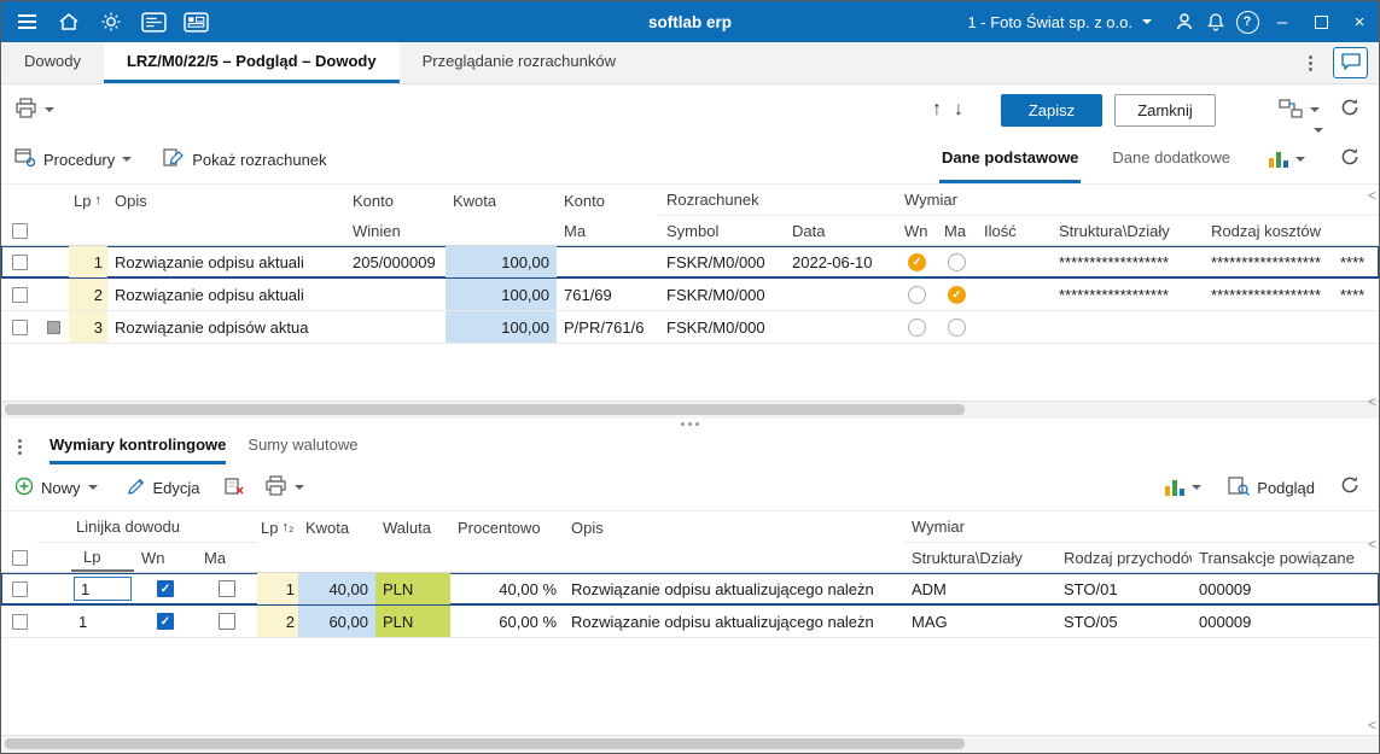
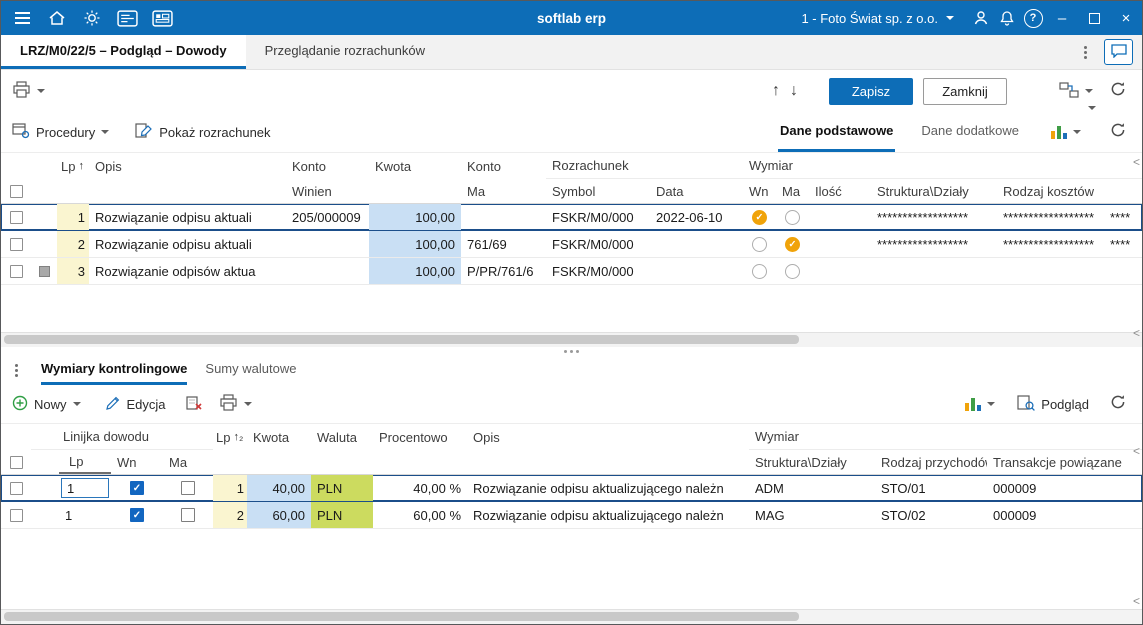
  softlab erp
  1 - Foto Świat sp. z o.o.
  ?
  –
  ×
- Dowody
  LRZ/M0/22/5 – Podgląd – Dowody
  Przeglądanie rozrachunków
  ↑
  ↓
  Zapisz
  Zamknij
  Procedury
  Pokaż rozrachunek
  Dane podstawowe
  Dane dodatkowe
  Lp
  ↑
  Opis
  Konto
  Kwota
  Konto
  Rozrachunek
  Wymiar
  Winien
  Ma
  Symbol
  Data
  Wn
  Ma
  Ilość
  Struktura\Działy
  Rodzaj kosztów
  1
  Rozwiązanie odpisu aktuali
  205/000009
  100,00
  FSKR/M0/000
  2022-06-10
  ******************
  ******************
  ****
  2
  Rozwiązanie odpisu aktuali
  100,00
  761/69
  FSKR/M0/000
  ******************
  ******************
  ****
  3
  Rozwiązanie odpisów aktua
  100,00
  P/PR/761/6
  FSKR/M0/000
  Wymiary kontrolingowe
  Sumy walutowe
  Nowy
  Edycja
  Podgląd
  Linijka dowodu
  Lp
  ↑₂
  Kwota
  Waluta
  Procentowo
  Opis
  Wymiar
  Lp
  Wn
  Ma
  Struktura\Działy
  Rodzaj przychodó
  Transakcje powiązane
  1
  1
  40,00
  PLN
  40,00 %
  Rozwiązanie odpisu aktualizującego należn
  ADM
  STO/01
  000009
  1
  2
  60,00
  PLN
  60,00 %
  Rozwiązanie odpisu aktualizującego należn
  MAG
- STO/05
+ STO/02
  000009
  <
  <
  <
  <
